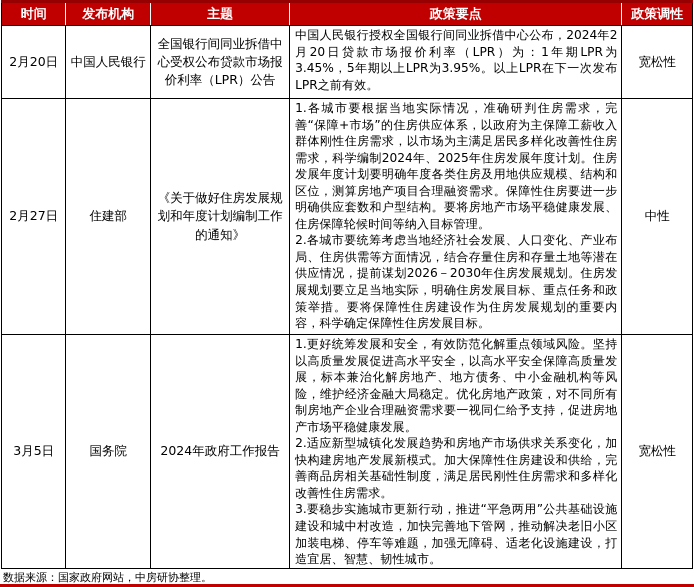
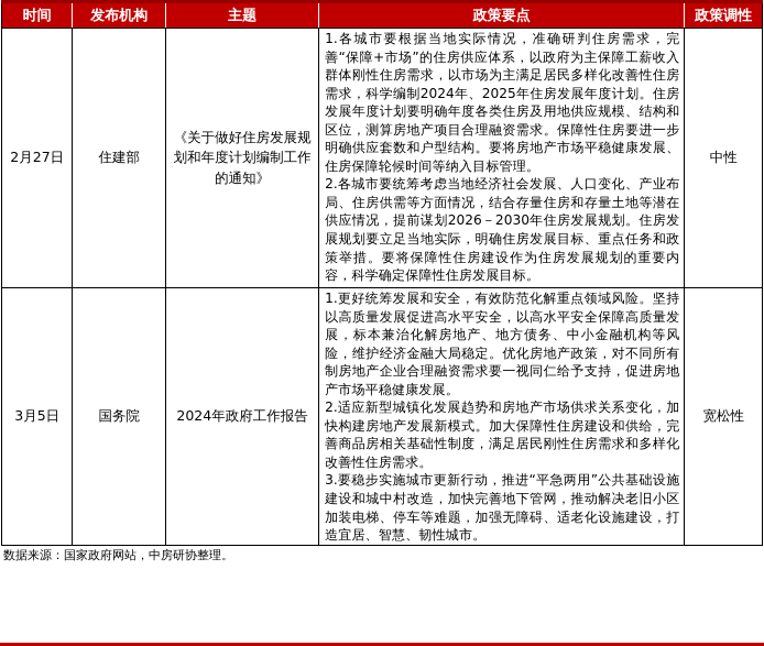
  时间	发布机构	主题	政策要点	政策调性
- 2月20日	中国人民银行	全国银行间同业拆借中心受权公布贷款市场报价利率（LPR）公告	中国人民银行授权全国银行间同业拆借中心公布，2024年2月20日贷款市场报价利率（LPR）为：1年期LPR为3.45%，5年期以上LPR为3.95%。以上LPR在下一次发布LPR之前有效。	宽松性
  2月27日	住建部	《关于做好住房发展规划和年度计划编制工作的通知》	1.各城市要根据当地实际情况，准确研判住房需求，完善“保障+市场”的住房供应体系，以政府为主保障工薪收入群体刚性住房需求，以市场为主满足居民多样化改善性住房需求，科学编制2024年、2025年住房发展年度计划。住房发展年度计划要明确年度各类住房及用地供应规模、结构和区位，测算房地产项目合理融资需求。保障性住房要进一步明确供应套数和户型结构。要将房地产市场平稳健康发展、住房保障轮候时间等纳入目标管理。 2.各城市要统筹考虑当地经济社会发展、人口变化、产业布局、住房供需等方面情况，结合存量住房和存量土地等潜在供应情况，提前谋划2026－2030年住房发展规划。住房发展规划要立足当地实际，明确住房发展目标、重点任务和政策举措。要将保障性住房建设作为住房发展规划的重要内容，科学确定保障性住房发展目标。	中性
  3月5日	国务院	2024年政府工作报告	1.更好统筹发展和安全，有效防范化解重点领域风险。坚持以高质量发展促进高水平安全，以高水平安全保障高质量发展，标本兼治化解房地产、地方债务、中小金融机构等风险，维护经济金融大局稳定。优化房地产政策，对不同所有制房地产企业合理融资需求要一视同仁给予支持，促进房地产市场平稳健康发展。 2.适应新型城镇化发展趋势和房地产市场供求关系变化，加快构建房地产发展新模式。加大保障性住房建设和供给，完善商品房相关基础性制度，满足居民刚性住房需求和多样化改善性住房需求。 3.要稳步实施城市更新行动，推进“平急两用”公共基础设施建设和城中村改造，加快完善地下管网，推动解决老旧小区加装电梯、停车等难题，加强无障碍、适老化设施建设，打造宜居、智慧、韧性城市。	宽松性
  数据来源：国家政府网站，中房研协整理。
